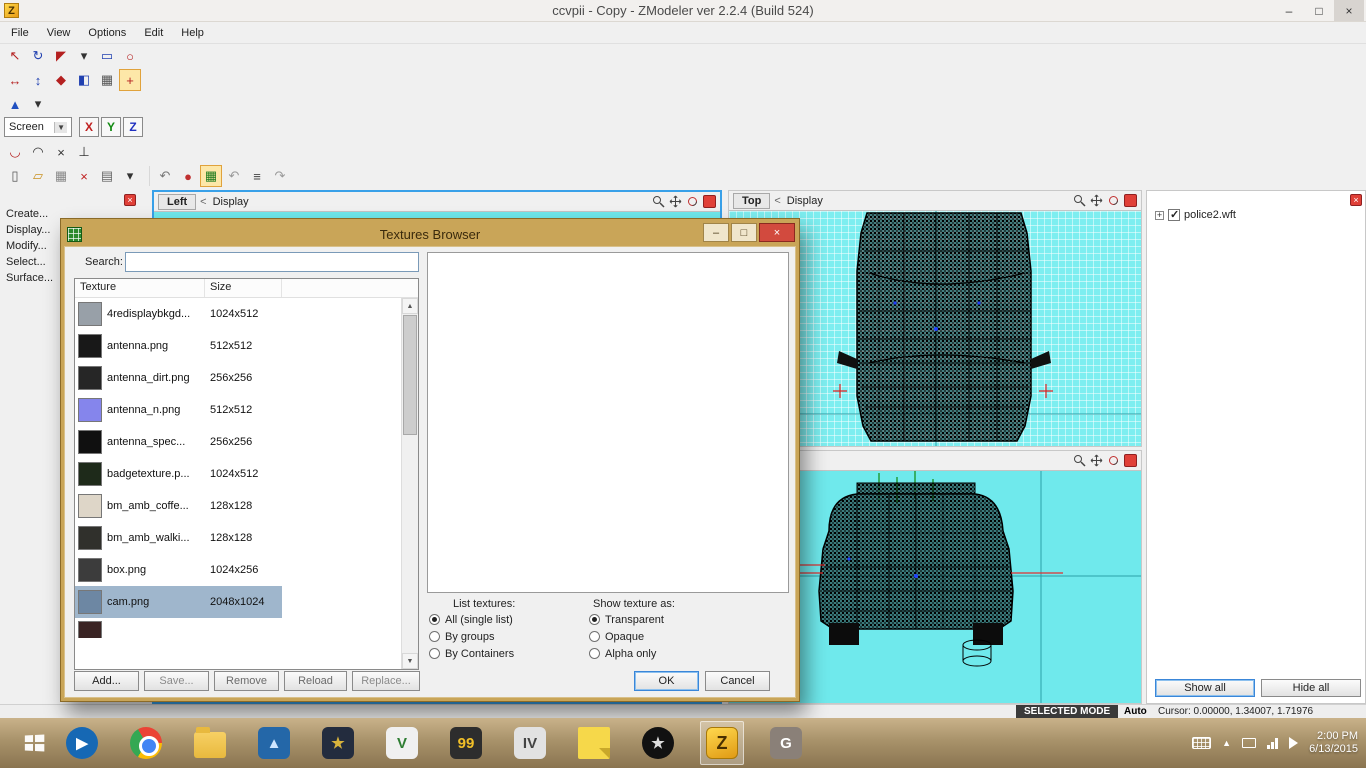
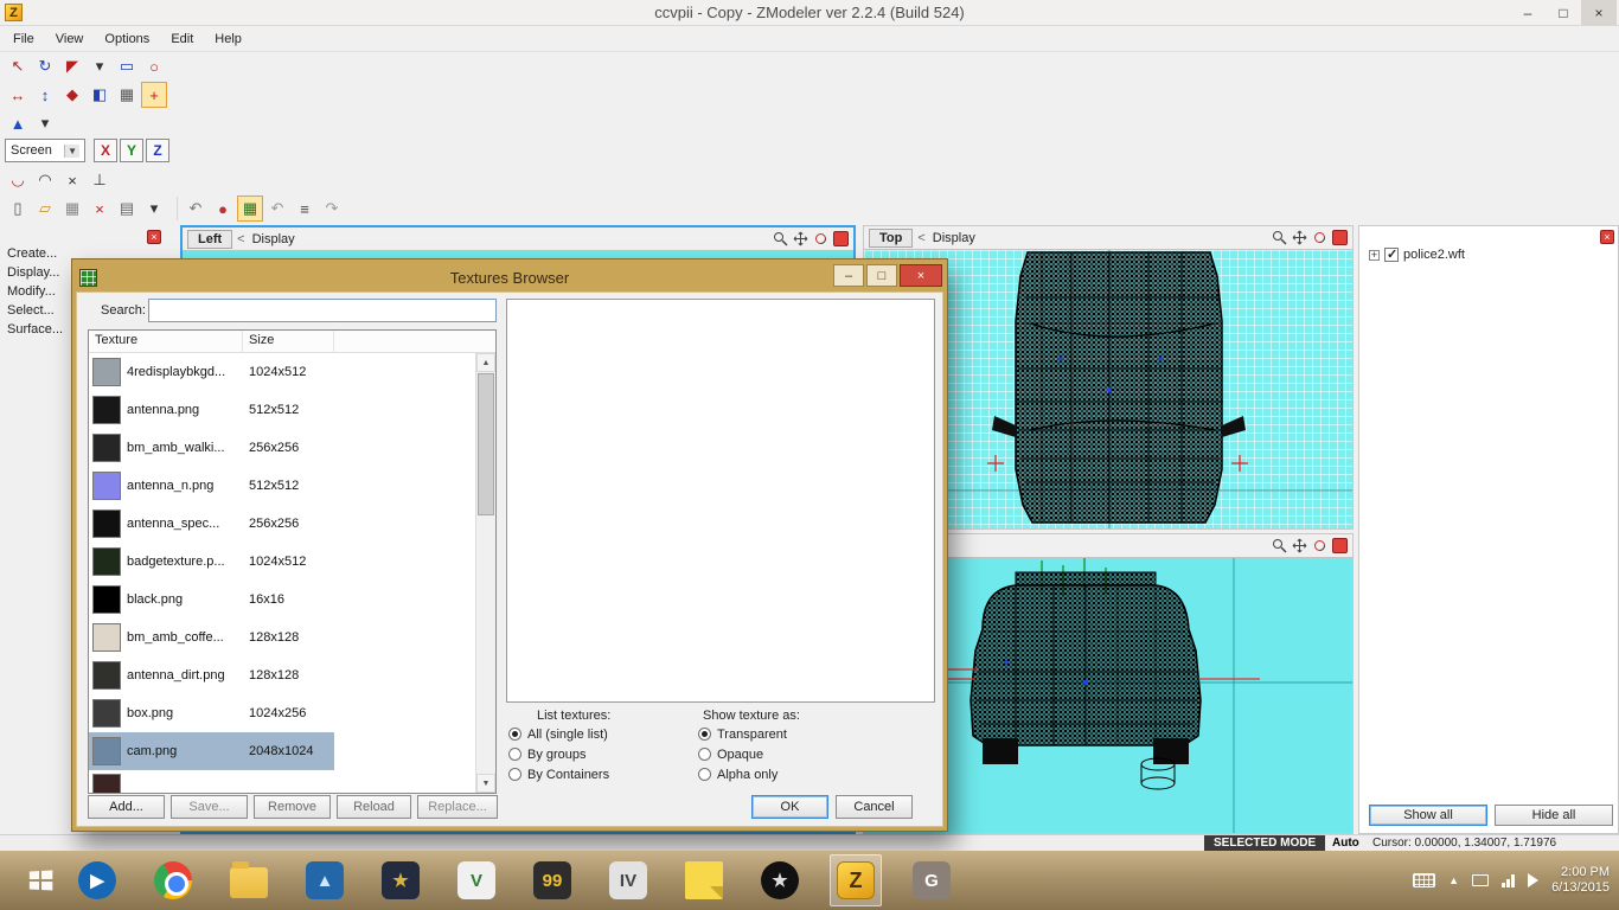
  Z
  ccvpii - Copy - ZModeler ver 2.2.4 (Build 524)
  –
  □
  ×
  File
  View
  Options
  Edit
  Help
  ↖
  ↻
  ◤
  ▾
  ▭
  ○
  ↔
  ↕
  ◆
  ◧
  ▦
  +
  ▲
  ▾
  Screen
  ▼
  X
  Y
  Z
  ◡
  ◠
  ×
  ⊥
  ▯
  ▱
  ▦
  ×
  ▤
  ▾
  ↶
  ●
  ▦
  ↶
  ≡
  ↷
  ×
  Create...
  Display...
  Modify...
  Select...
  Surface...
  Left
  <
  Display
  Top
  <
  Display
  ×
  +
  police2.wft
  Show all
  Hide all
  Textures Browser
  –
  □
  ×
  Search:
  Texture
  Size
  4redisplaybkgd...
  1024x512
  antenna.png
  512x512
- antenna_dirt.png
+ bm_amb_walki...
  256x256
  antenna_n.png
  512x512
  antenna_spec...
  256x256
  badgetexture.p...
  1024x512
+ black.png
+ 16x16
  bm_amb_coffe...
  128x128
- bm_amb_walki...
+ antenna_dirt.png
  128x128
  box.png
  1024x256
  cam.png
  2048x1024
  List textures:
  All (single list)
  By groups
  By Containers
  Show texture as:
  Transparent
  Opaque
  Alpha only
  Add...
  Save...
  Remove
  Reload
  Replace...
  OK
  Cancel
  SELECTED MODE
  Auto
  Cursor: 0.00000, 1.34007, 1.71976
  ▶
  ▲
  ★
  V
  99
  IV
  ★
  Z
  G
  ▲
  2:00 PM
  6/13/2015
